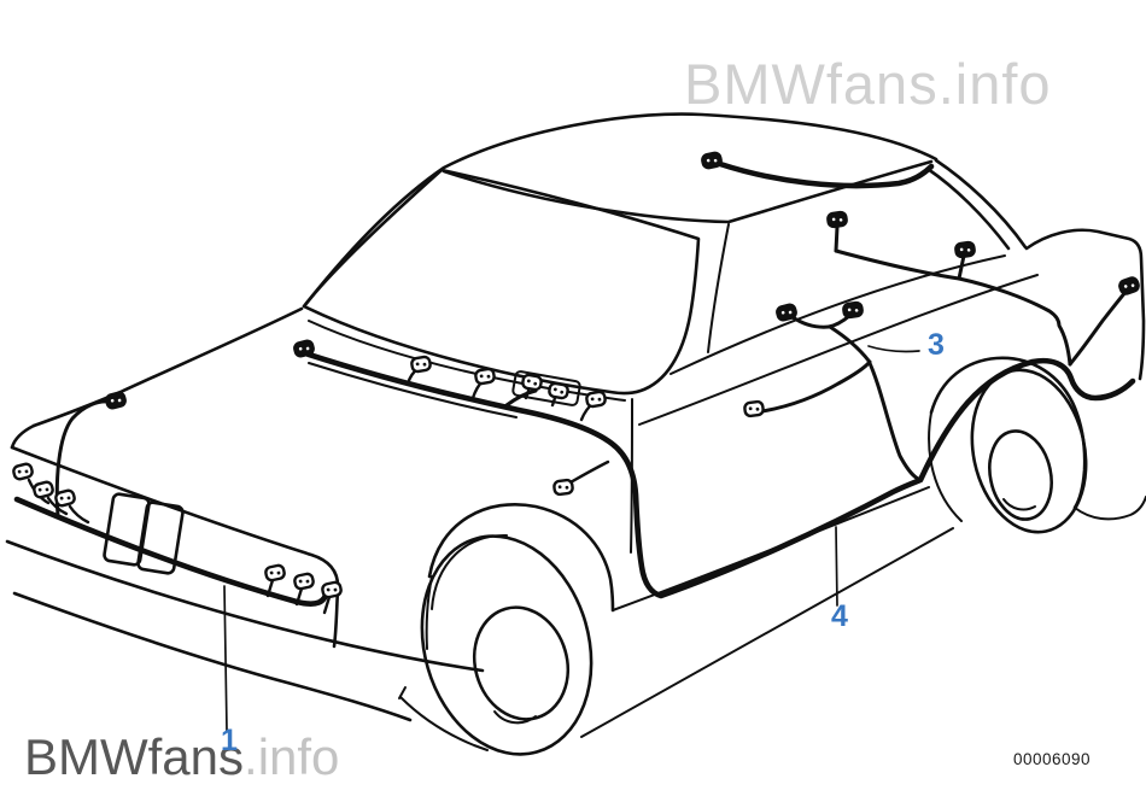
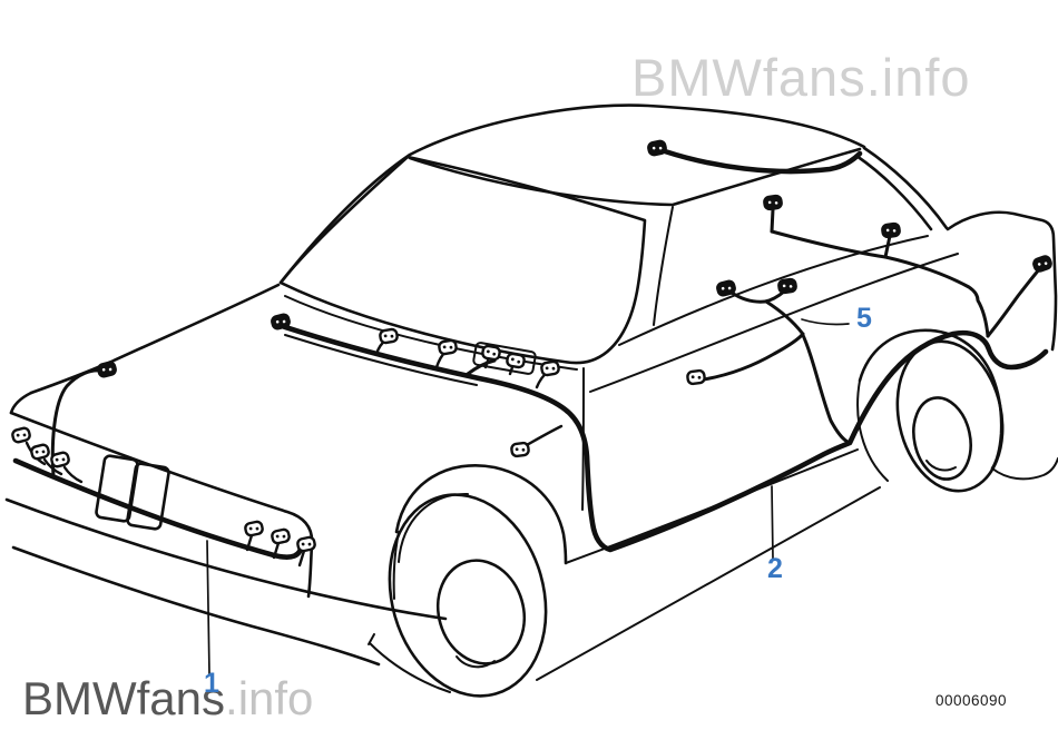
  BMWfans.info
  1
- 4
+ 2
- 3
+ 5
  BMWfans.info
  00006090
